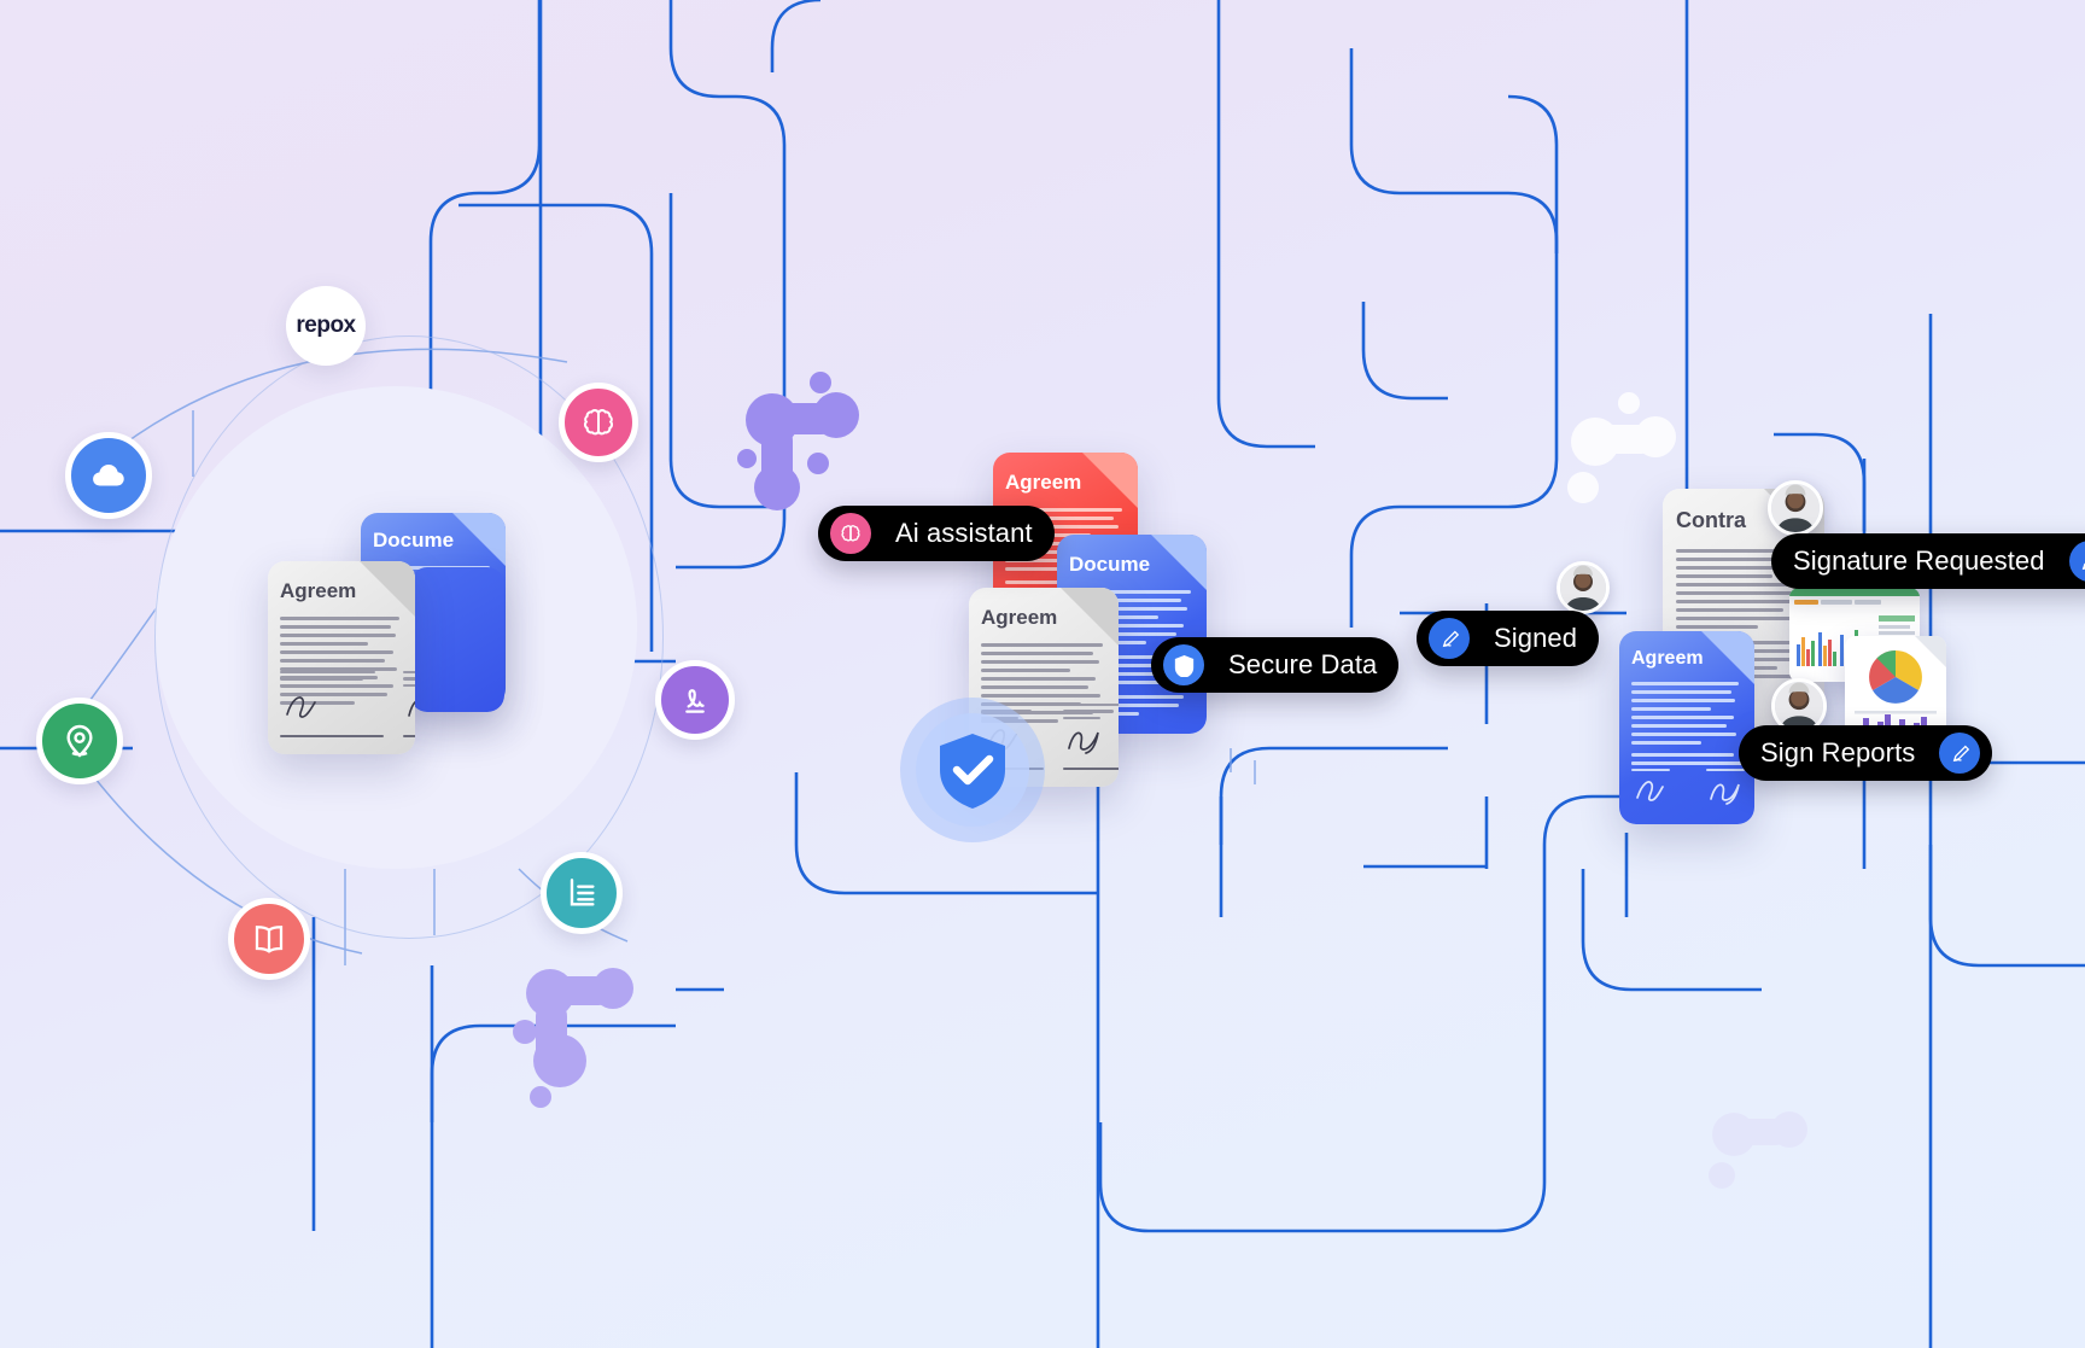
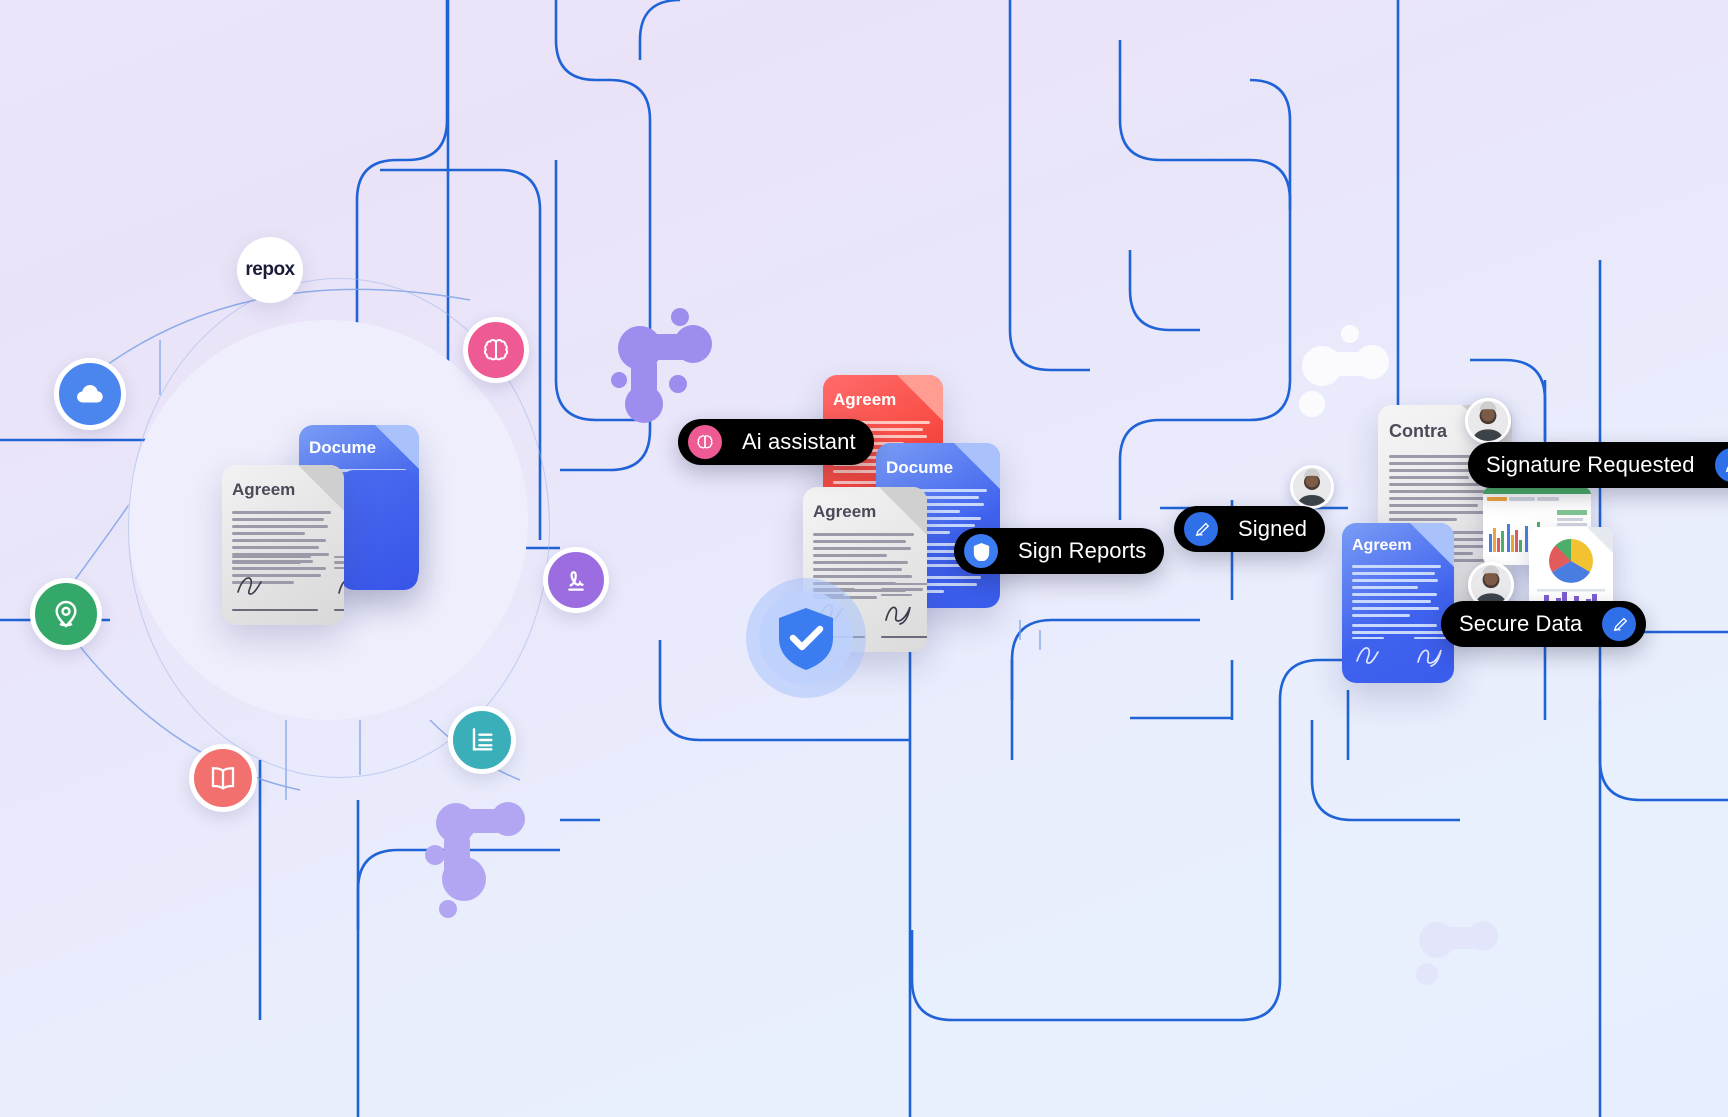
  repox
  Docume
  Agreem
  Agreem
  Docume
  Agreem
  Contra
  Agreem
  Ai assistant
- Secure Data
+ Sign Reports
  Signed
  Signature Requested
- Sign Reports
+ Secure Data
